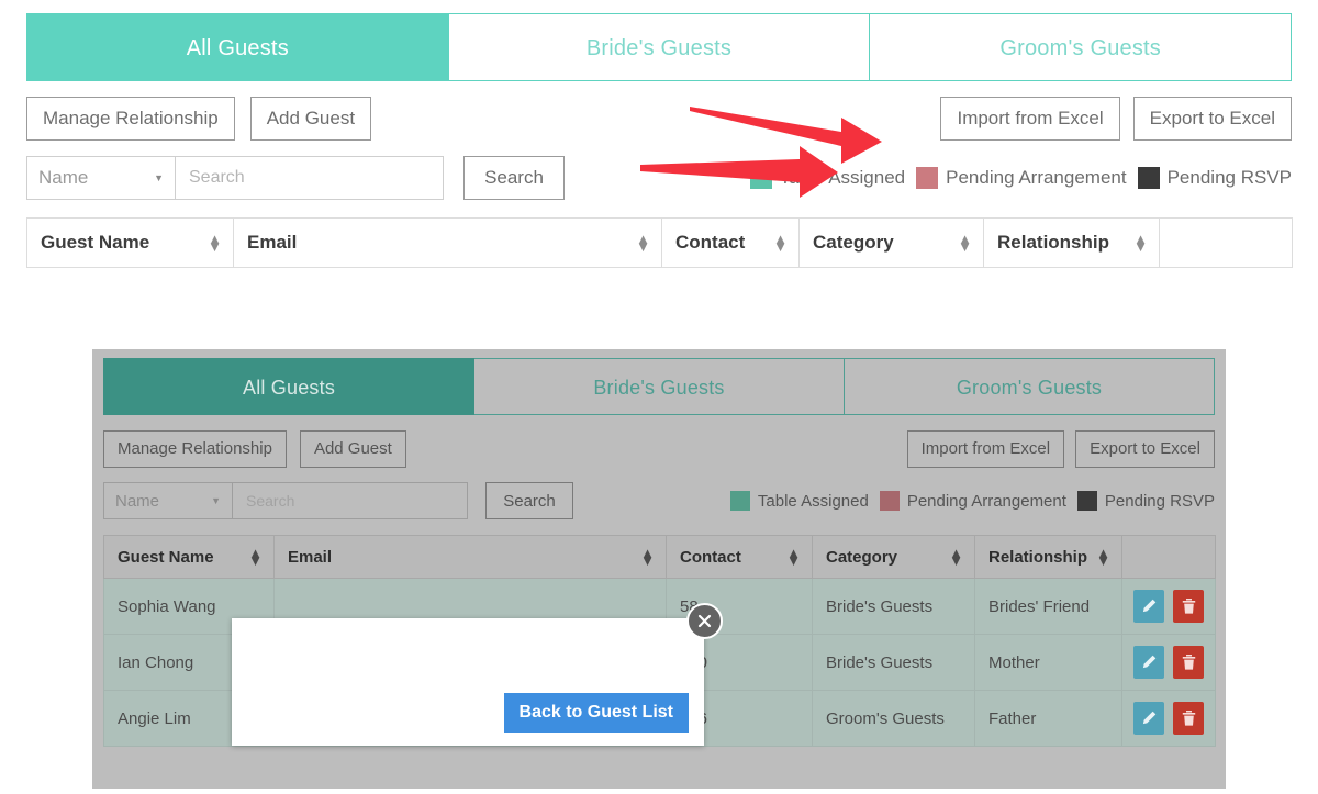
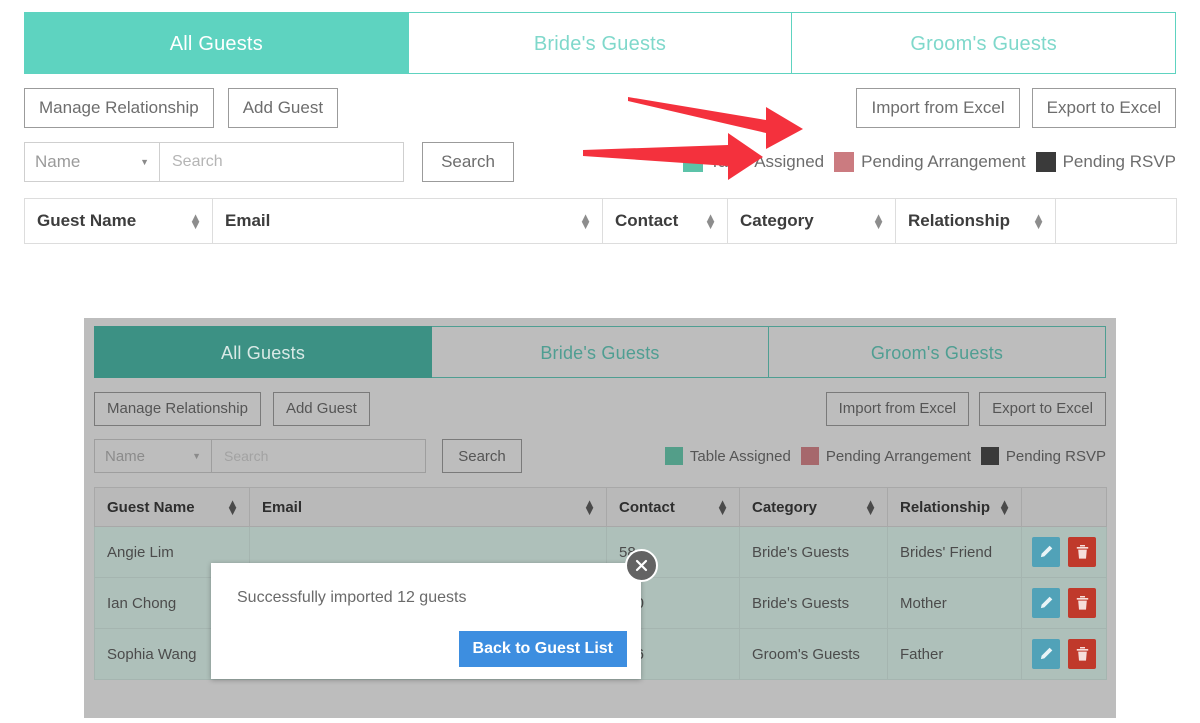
  All Guests
  Bride's Guests
  Groom's Guests
  Manage Relationship
  Add Guest
  Import from Excel
  Export to Excel
  Name
  ▼
  Search
  Search
  Pending Arrangement
  Pending RSVP
  Guest Name ▲▼	Email ▲▼	Contact ▲▼	Category ▲▼	Relationship ▲▼
  All Guests
  Bride's Guests
  Groom's Guests
  Manage Relationship
  Add Guest
  Import from Excel
  Export to Excel
  Name
  ▼
  Search
  Search
  Table Assigned
  Pending Arrangement
  Pending RSVP
  Guest Name ▲▼	Email ▲▼	Contact ▲▼	Category ▲▼	Relationship ▲▼
- Sophia Wang		5	Bride's Guests	Brides' Friend
+ Angie Lim		5	Bride's Guests	Brides' Friend
  Ian Chong			Bride's Guests	Mother
- Angie Lim			Groom's Guests	Father
+ Sophia Wang			Groom's Guests	Father
+ Successfully imported 12 guests
  Back to Guest List
